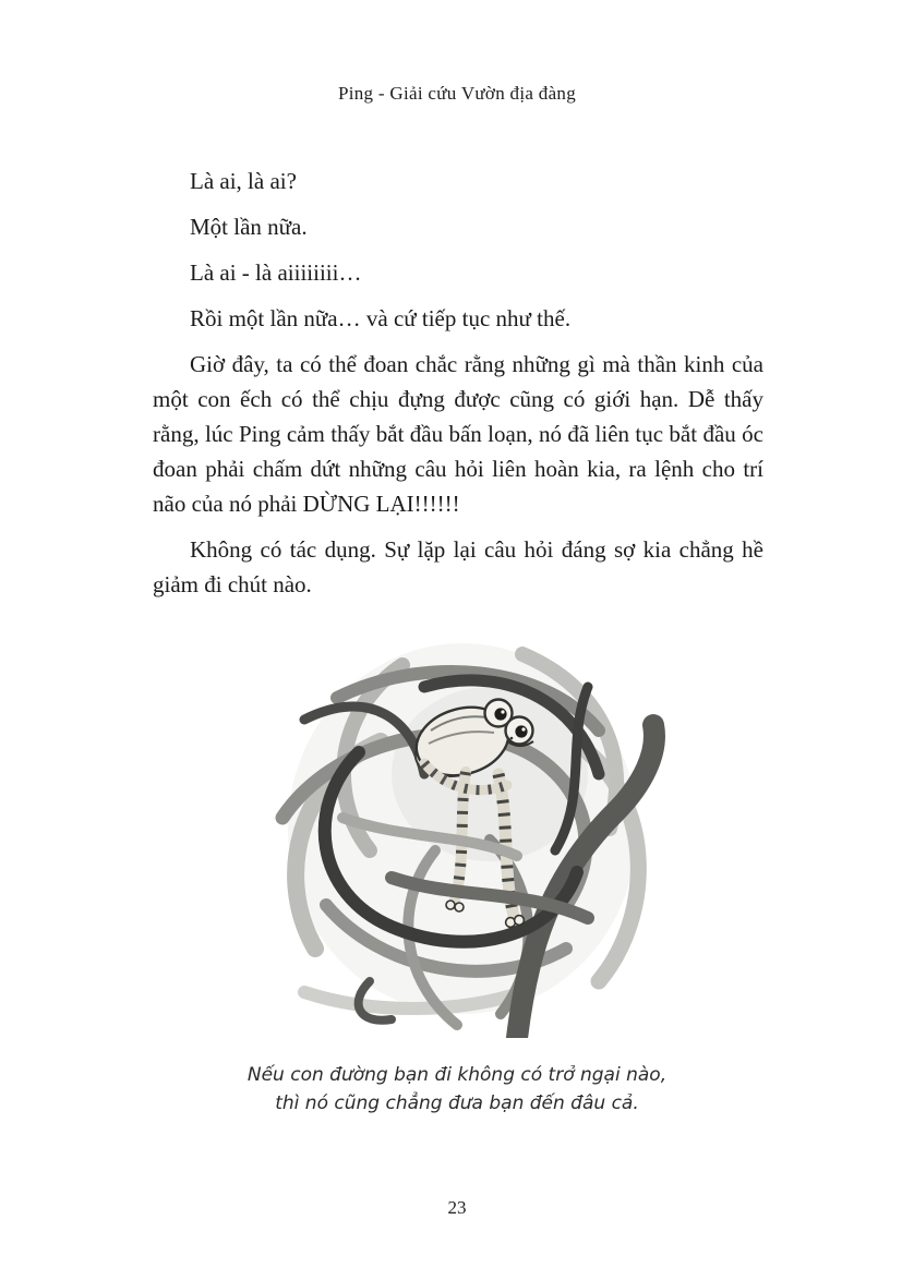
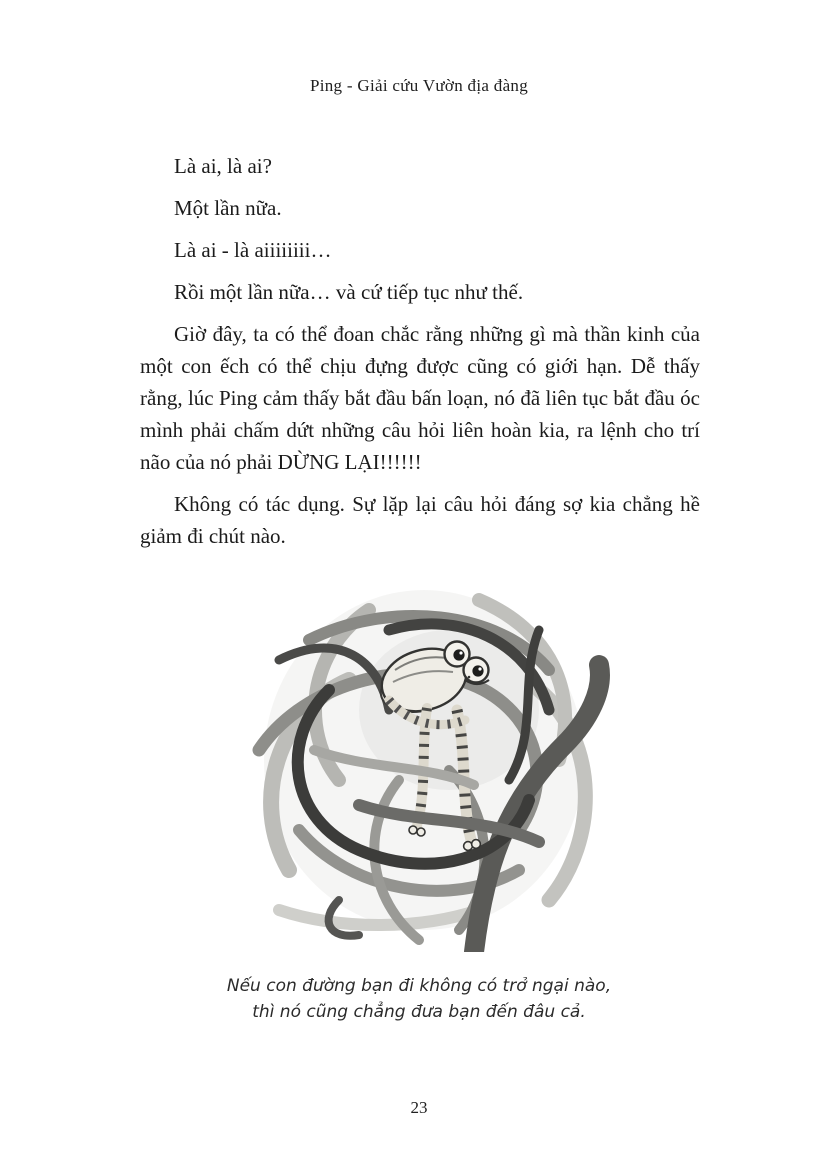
  Ping - Giải cứu Vườn địa đàng
  Là ai, là ai?
  Một lần nữa.
  Là ai - là aiiiiiiii…
  Rồi một lần nữa… và cứ tiếp tục như thế.
- Giờ đây, ta có thể đoan chắc rằng những gì mà thần kinh của một con ếch có thể chịu đựng được cũng có giới hạn. Dễ thấy rằng, lúc Ping cảm thấy bắt đầu bấn loạn, nó đã liên tục bắt đầu óc đoan phải chấm dứt những câu hỏi liên hoàn kia, ra lệnh cho trí não của nó phải DỪNG LẠI!!!!!!
+ Giờ đây, ta có thể đoan chắc rằng những gì mà thần kinh của một con ếch có thể chịu đựng được cũng có giới hạn. Dễ thấy rằng, lúc Ping cảm thấy bắt đầu bấn loạn, nó đã liên tục bắt đầu óc mình phải chấm dứt những câu hỏi liên hoàn kia, ra lệnh cho trí não của nó phải DỪNG LẠI!!!!!!
  Không có tác dụng. Sự lặp lại câu hỏi đáng sợ kia chẳng hề giảm đi chút nào.
  Nếu con đường bạn đi không có trở ngại nào,
  thì nó cũng chẳng đưa bạn đến đâu cả.
  23
